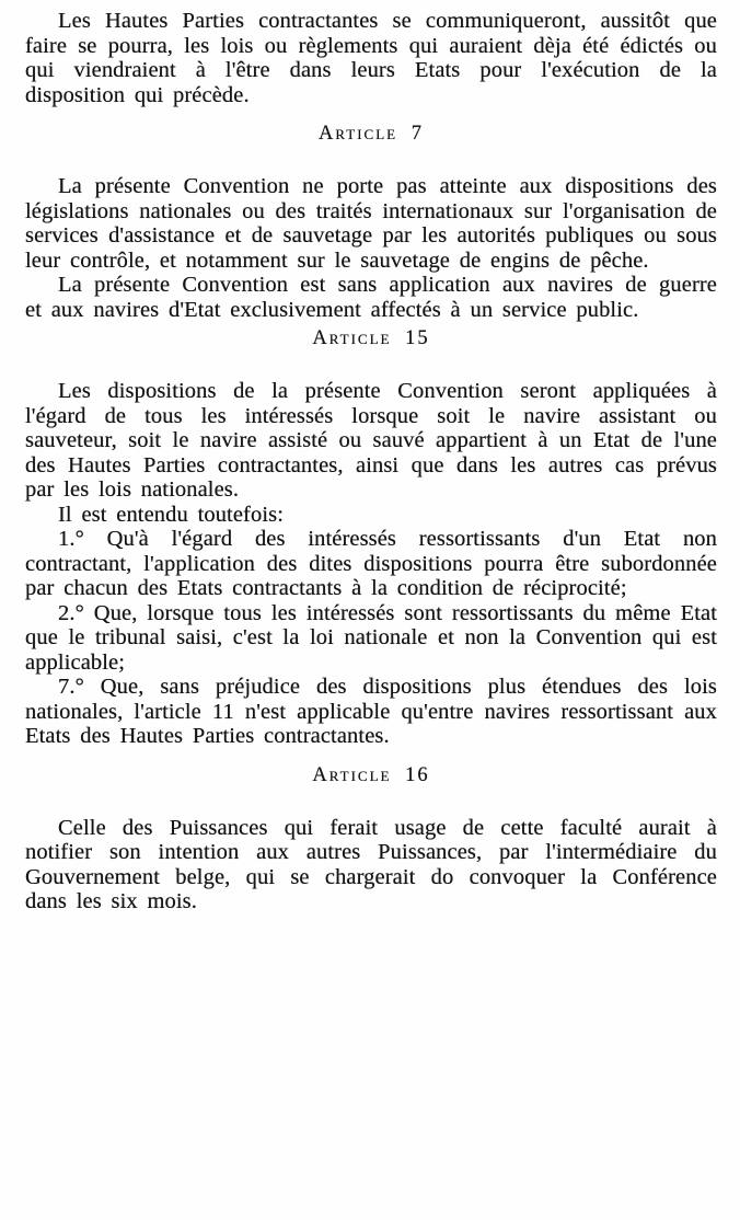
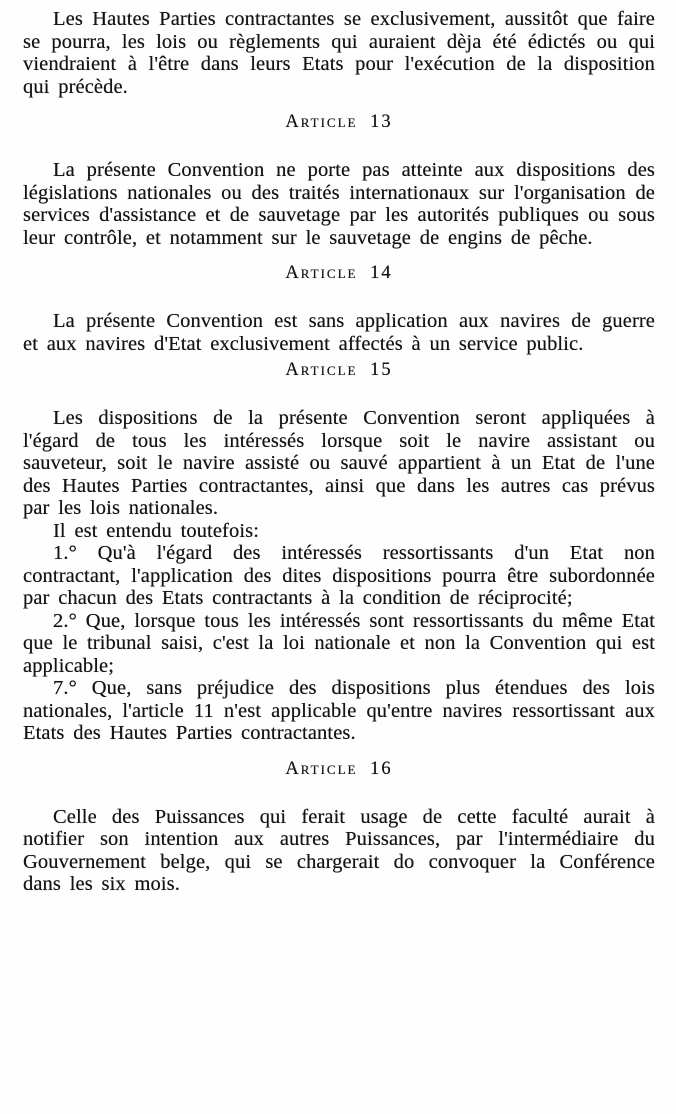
- Les Hautes Parties contractantes se communiqueront, aussitôt que faire se pourra, les lois ou règlements qui auraient dèja été édictés ou qui viendraient à l'être dans leurs Etats pour l'exécution de la disposition qui précède.
+ Les Hautes Parties contractantes se exclusivement, aussitôt que faire se pourra, les lois ou règlements qui auraient dèja été édictés ou qui viendraient à l'être dans leurs Etats pour l'exécution de la disposition qui précède.
- Article 7
+ Article 13
  La présente Convention ne porte pas atteinte aux dispositions des législations nationales ou des traités internationaux sur l'organisation de services d'assistance et de sauvetage par les autorités publiques ou sous leur contrôle, et notamment sur le sauvetage de engins de pêche.
+ Article 14
  La présente Convention est sans application aux navires de guerre et aux navires d'Etat exclusivement affectés à un service public.
  Article 15
  Les dispositions de la présente Convention seront appliquées à l'égard de tous les intéressés lorsque soit le navire assistant ou sauveteur, soit le navire assisté ou sauvé appartient à un Etat de l'une des Hautes Parties contractantes, ainsi que dans les autres cas prévus par les lois nationales.
  Il est entendu toutefois:
  1.° Qu'à l'égard des intéressés ressortissants d'un Etat non contractant, l'application des dites dispositions pourra être subordonnée par chacun des Etats contractants à la condition de réciprocité;
  2.° Que, lorsque tous les intéressés sont ressortissants du même Etat que le tribunal saisi, c'est la loi nationale et non la Convention qui est applicable;
  7.° Que, sans préjudice des dispositions plus étendues des lois nationales, l'article 11 n'est applicable qu'entre navires ressortissant aux Etats des Hautes Parties contractantes.
  Article 16
  Celle des Puissances qui ferait usage de cette faculté aurait à notifier son intention aux autres Puissances, par l'intermédiaire du Gouvernement belge, qui se chargerait do convoquer la Conférence dans les six mois.
